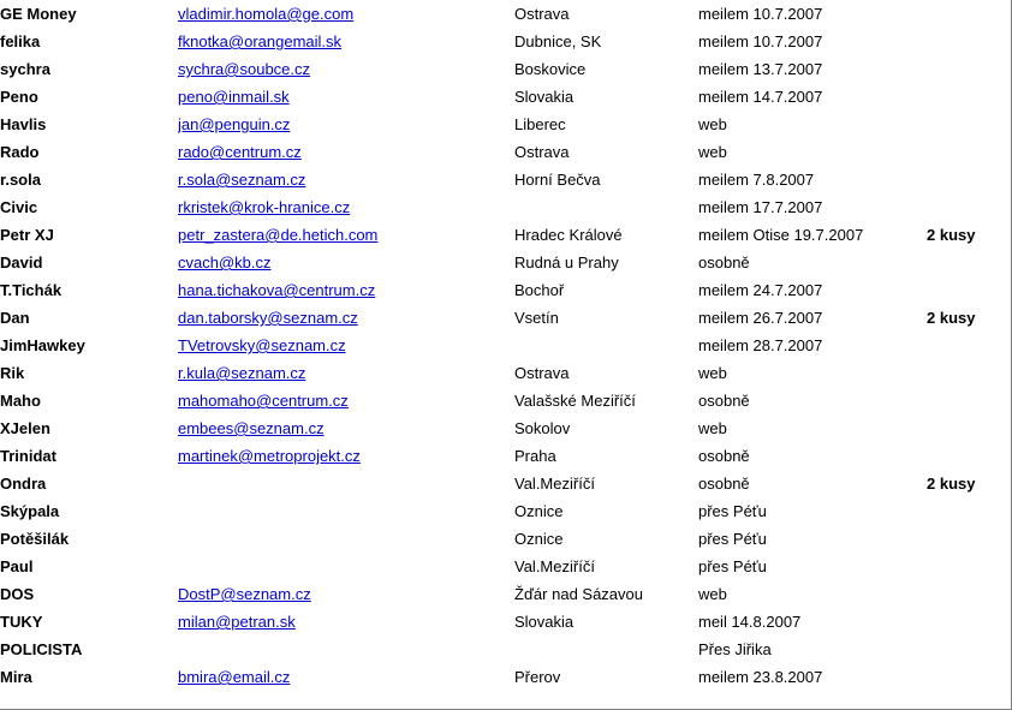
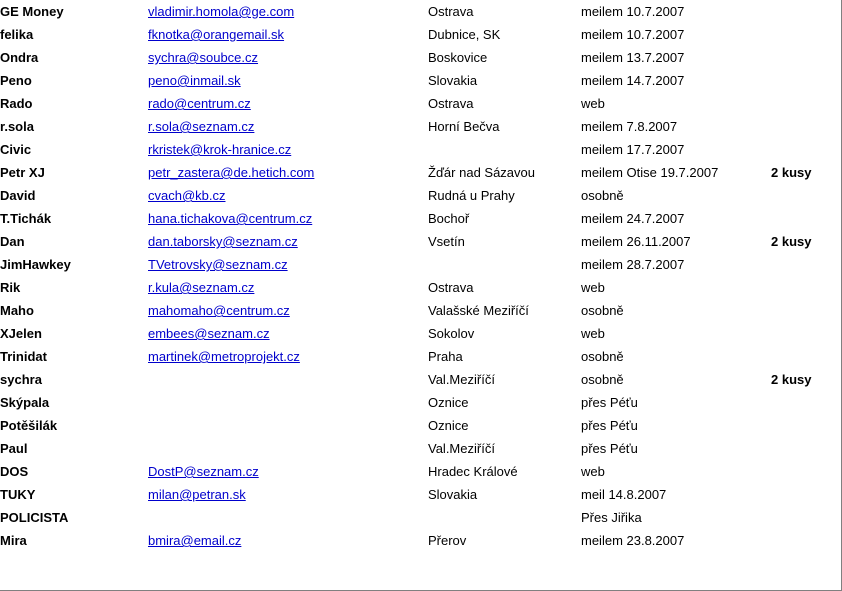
  GE Money	vladimir.homola@ge.com	Ostrava	meilem 10.7.2007
  felika	fknotka@orangemail.sk	Dubnice, SK	meilem 10.7.2007
- sychra	sychra@soubce.cz	Boskovice	meilem 13.7.2007
+ Ondra	sychra@soubce.cz	Boskovice	meilem 13.7.2007
  Peno	peno@inmail.sk	Slovakia	meilem 14.7.2007
- Havlis	jan@penguin.cz	Liberec	web
  Rado	rado@centrum.cz	Ostrava	web
  r.sola	r.sola@seznam.cz	Horní Bečva	meilem 7.8.2007
  Civic	rkristek@krok-hranice.cz		meilem 17.7.2007
- Petr XJ	petr_zastera@de.hetich.com	Hradec Králové	meilem Otise 19.7.2007	2 kusy
+ Petr XJ	petr_zastera@de.hetich.com	Žďár nad Sázavou	meilem Otise 19.7.2007	2 kusy
  David	cvach@kb.cz	Rudná u Prahy	osobně
  T.Tichák	hana.tichakova@centrum.cz	Bochoř	meilem 24.7.2007
- Dan	dan.taborsky@seznam.cz	Vsetín	meilem 26.7.2007	2 kusy
+ Dan	dan.taborsky@seznam.cz	Vsetín	meilem 26.11.2007	2 kusy
  JimHawkey	TVetrovsky@seznam.cz		meilem 28.7.2007
  Rik	r.kula@seznam.cz	Ostrava	web
  Maho	mahomaho@centrum.cz	Valašské Meziříčí	osobně
  XJelen	embees@seznam.cz	Sokolov	web
  Trinidat	martinek@metroprojekt.cz	Praha	osobně
- Ondra		Val.Meziříčí	osobně	2 kusy
+ sychra		Val.Meziříčí	osobně	2 kusy
  Skýpala		Oznice	přes Péťu
  Potěšilák		Oznice	přes Péťu
  Paul		Val.Meziříčí	přes Péťu
- DOS	DostP@seznam.cz	Žďár nad Sázavou	web
+ DOS	DostP@seznam.cz	Hradec Králové	web
  TUKY	milan@petran.sk	Slovakia	meil 14.8.2007
  POLICISTA			Přes Jiřika
  Mira	bmira@email.cz	Přerov	meilem 23.8.2007
